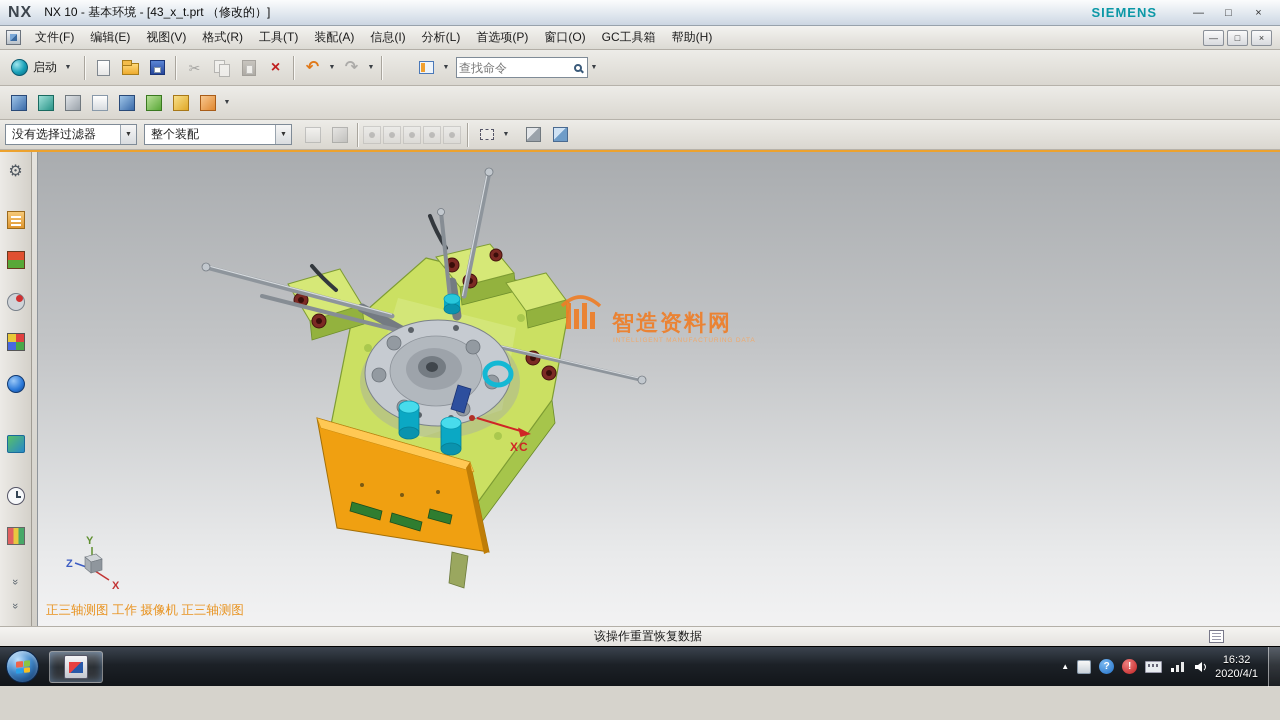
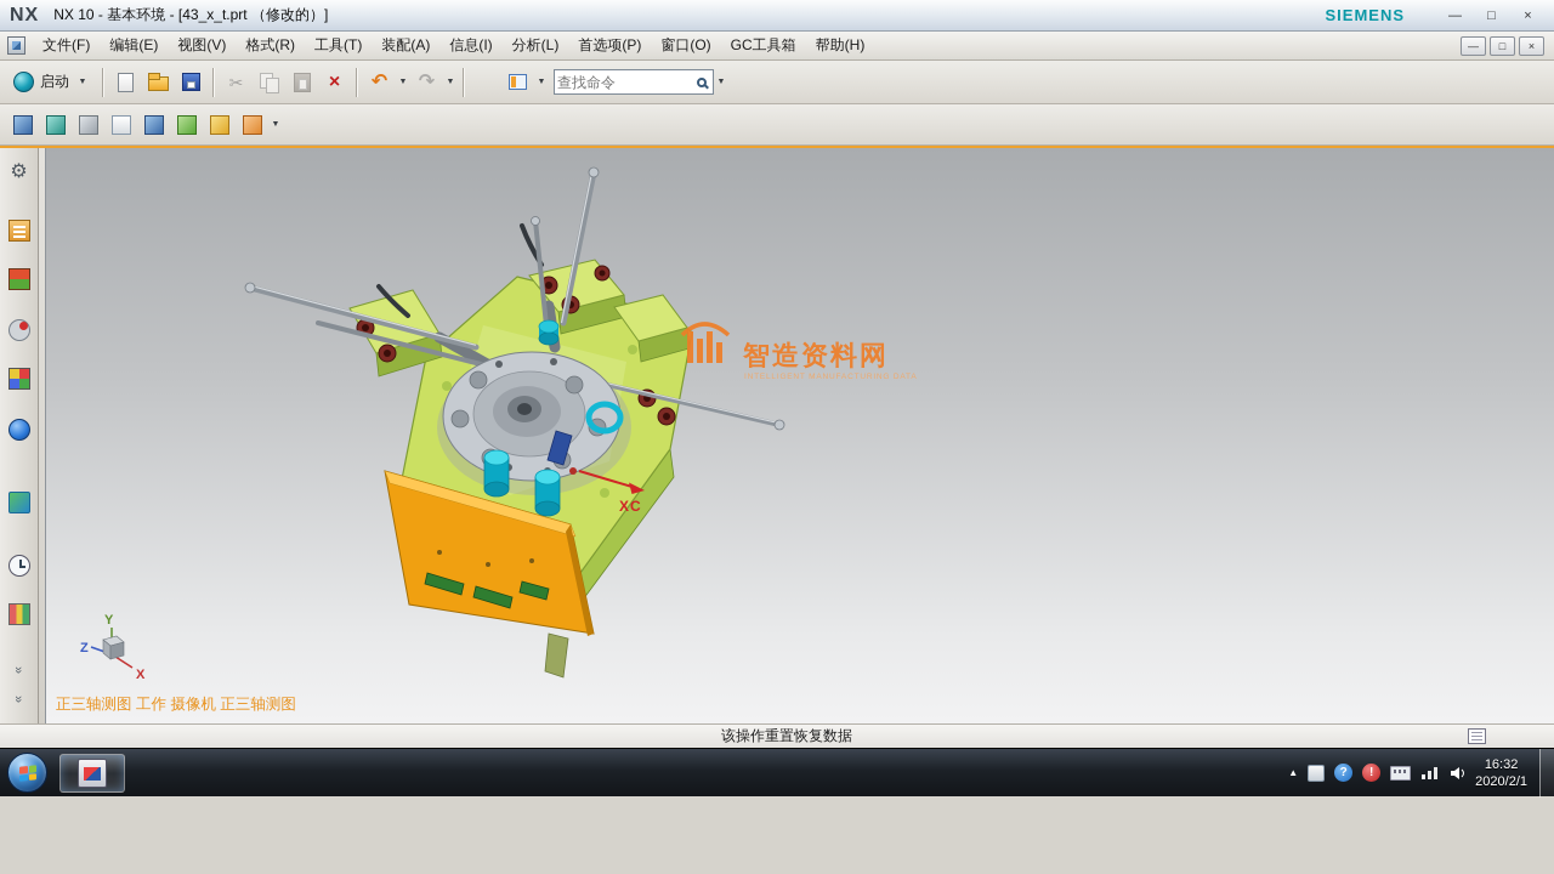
  NX
  NX 10 - 基本环境 - [43_x_t.prt （修改的）]
  SIEMENS
  —
  □
  ×
  文件(F)
  编辑(E)
  视图(V)
  格式(R)
  工具(T)
  装配(A)
  信息(I)
  分析(L)
  首选项(P)
  窗口(O)
  GC工具箱
  帮助(H)
  —
  □
  ×
  启动
  ✂
  ×
  ↶
  ↷
  查找命令
- 没有选择过滤器
- 整个装配
  ⚙
  XC
  智造资料网
  Y
  Z
  X
  正三轴测图 工作 摄像机 正三轴测图
  该操作重置恢复数据
  ▲
  ?
  !
  16:32
- 2020/4/1
+ 2020/2/1
